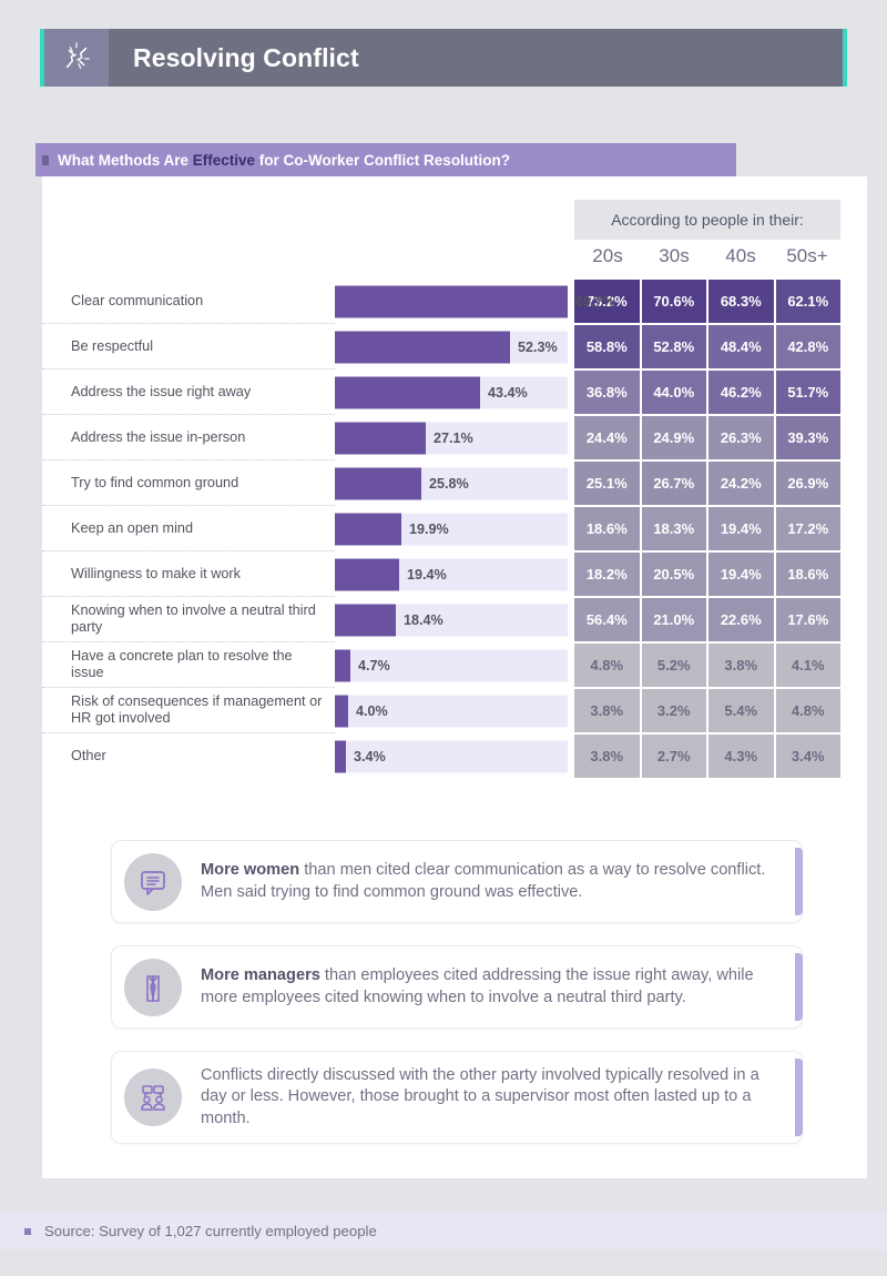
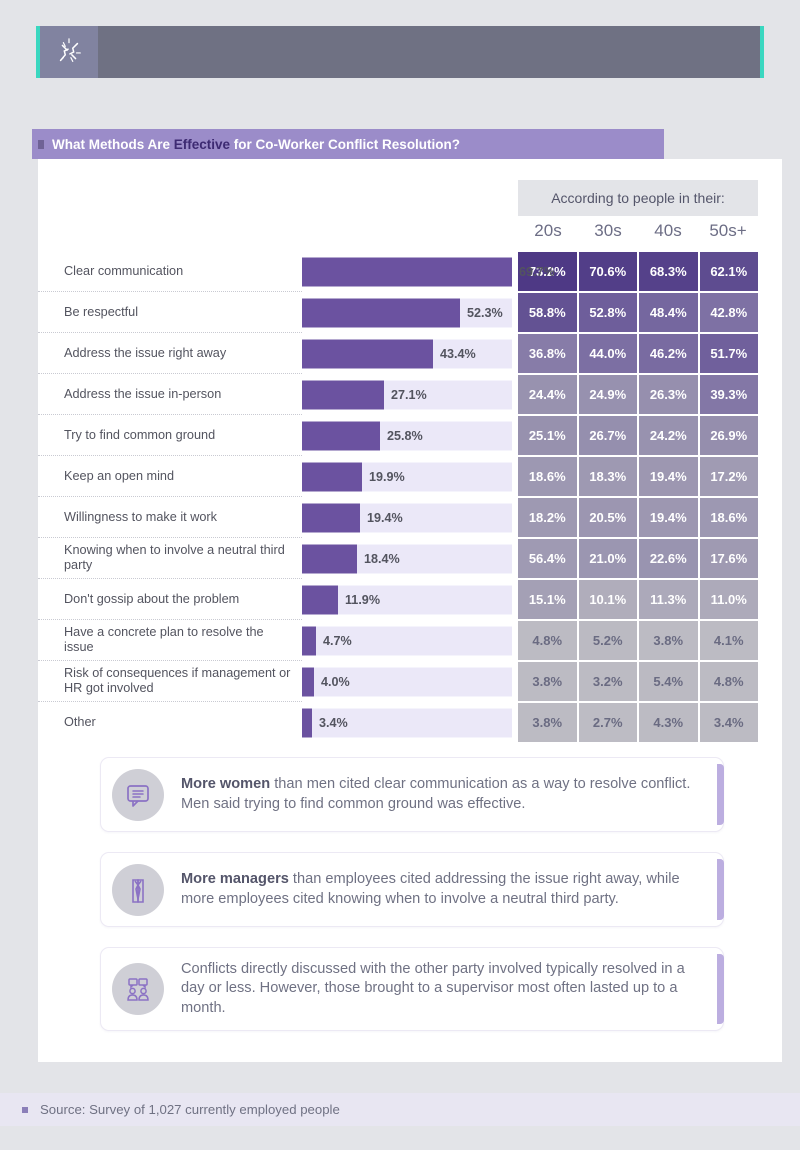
- Resolving Conflict
  What Methods Are Effective for Co-Worker Conflict Resolution?
  According to people in their:
  20s
  30s
  40s
  50s+
  Clear communication
  69.7%
  73.2%
  70.6%
  68.3%
  62.1%
  Be respectful
  52.3%
  58.8%
  52.8%
  48.4%
  42.8%
  Address the issue right away
  43.4%
  36.8%
  44.0%
  46.2%
  51.7%
  Address the issue in-person
  27.1%
  24.4%
  24.9%
  26.3%
  39.3%
  Try to find common ground
  25.8%
  25.1%
  26.7%
  24.2%
  26.9%
  Keep an open mind
  19.9%
  18.6%
  18.3%
  19.4%
  17.2%
  Willingness to make it work
  19.4%
  18.2%
  20.5%
  19.4%
  18.6%
  Knowing when to involve a neutral third party
  18.4%
  56.4%
  21.0%
  22.6%
  17.6%
+ Don't gossip about the problem
+ 11.9%
+ 15.1%
+ 10.1%
+ 11.3%
+ 11.0%
  Have a concrete plan to resolve the issue
  4.7%
  4.8%
  5.2%
  3.8%
  4.1%
  Risk of consequences if management or HR got involved
  4.0%
  3.8%
  3.2%
  5.4%
  4.8%
  Other
  3.4%
  3.8%
  2.7%
  4.3%
  3.4%
  More women than men cited clear communication as a way to resolve conflict. Men said trying to find common ground was effective.
  More managers than employees cited addressing the issue right away, while more employees cited knowing when to involve a neutral third party.
  Conflicts directly discussed with the other party involved typically resolved in a day or less. However, those brought to a supervisor most often lasted up to a month.
  Source: Survey of 1,027 currently employed people
